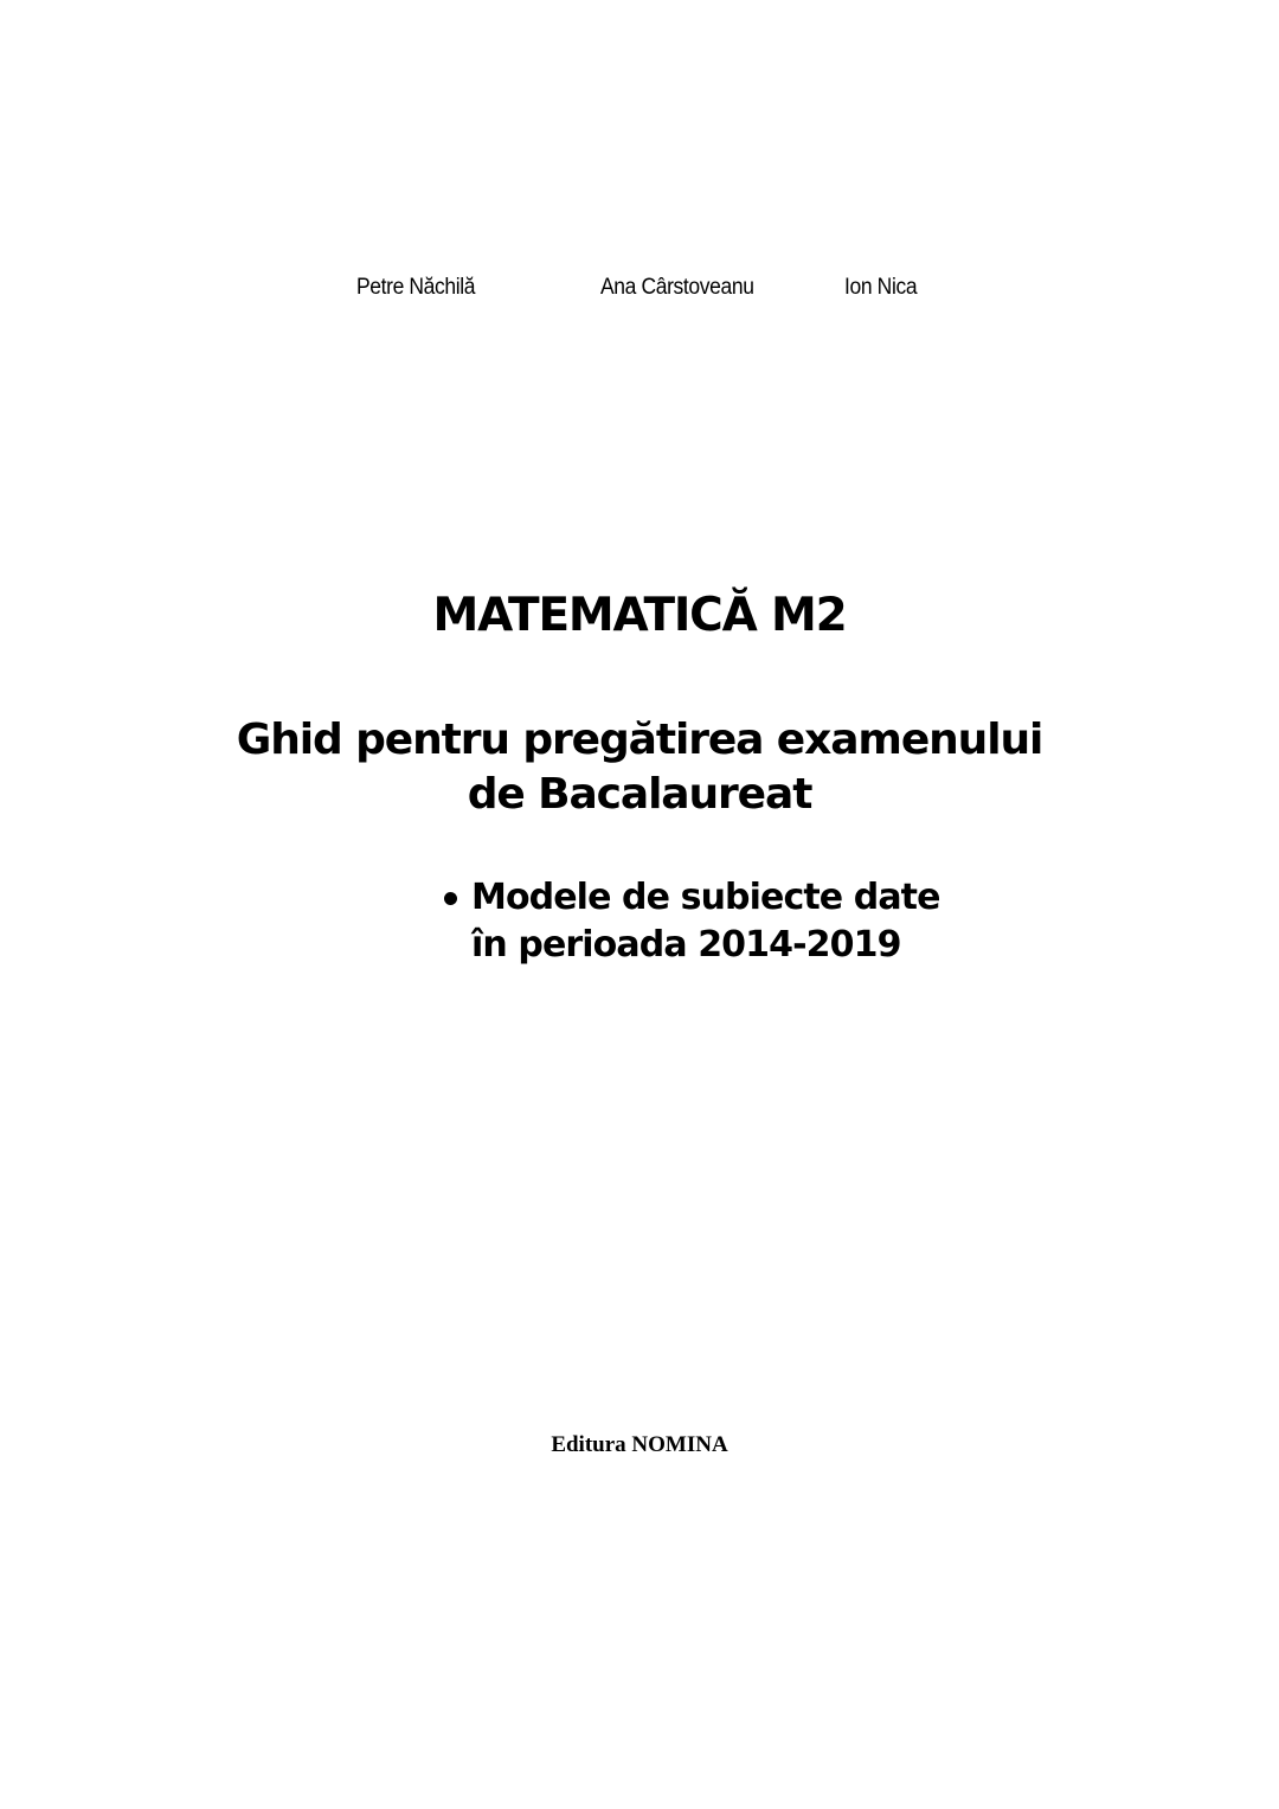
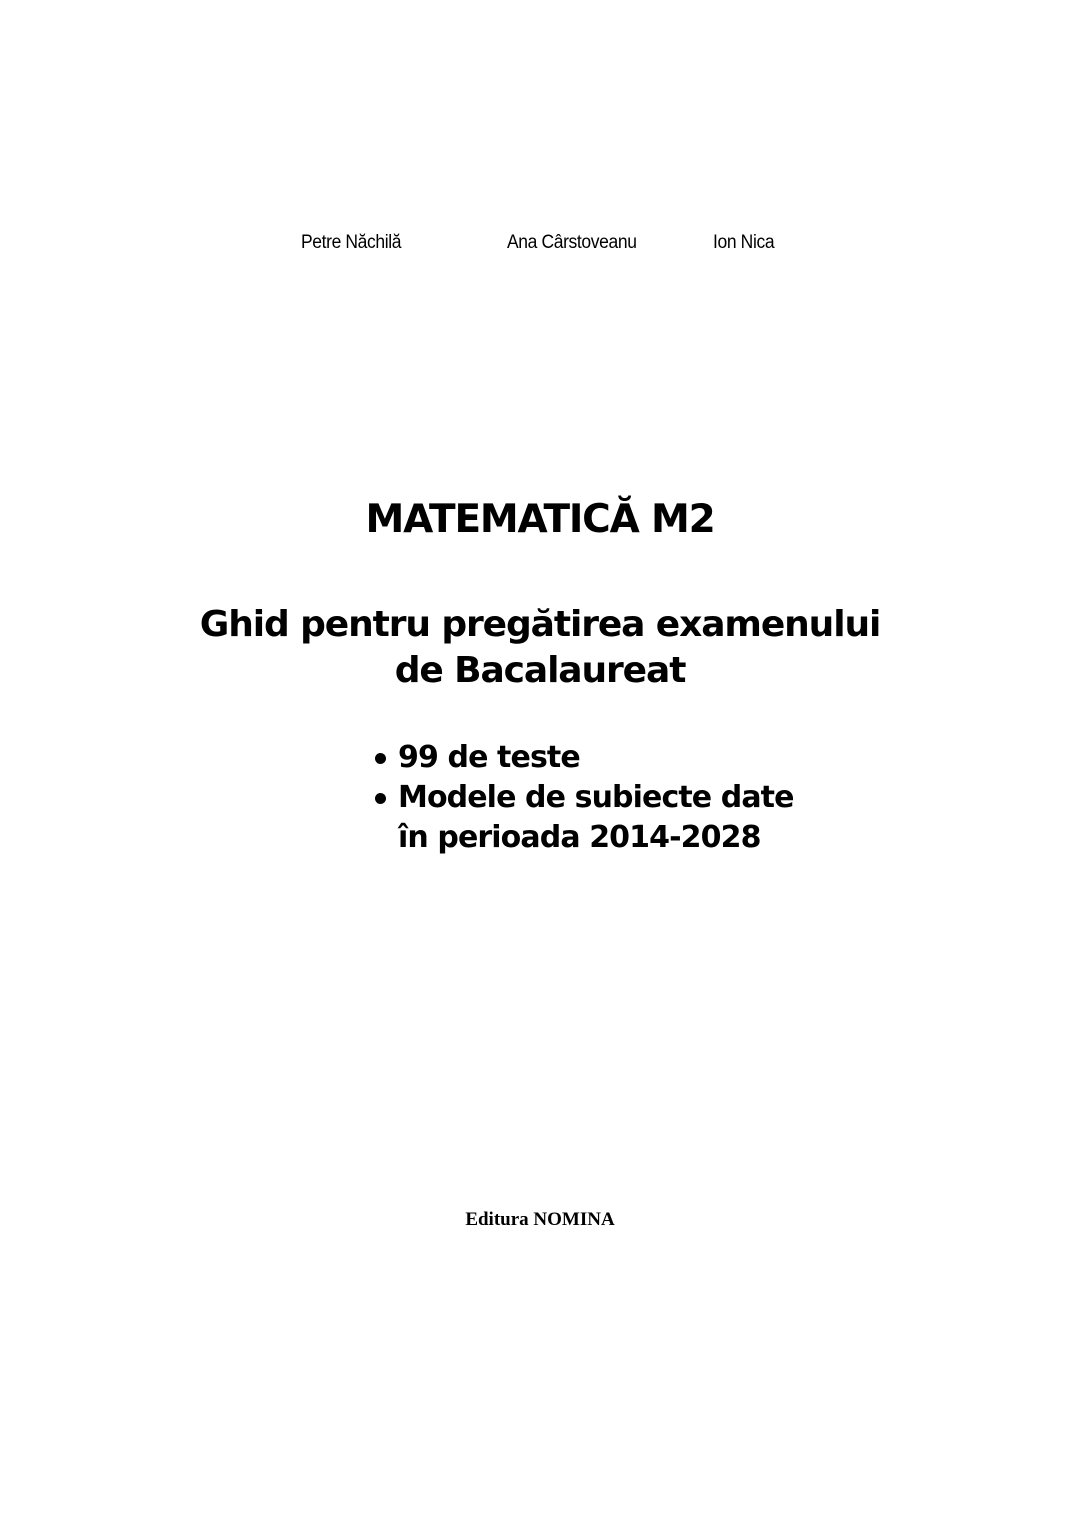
  Petre Năchilă
  Ana Cârstoveanu
  Ion Nica
  MATEMATICĂ M2
  Ghid pentru pregătirea examenului
  de Bacalaureat
+ 99 de teste
  Modele de subiecte date
- în perioada 2014-2019
+ în perioada 2014-2028
  Editura NOMINA
